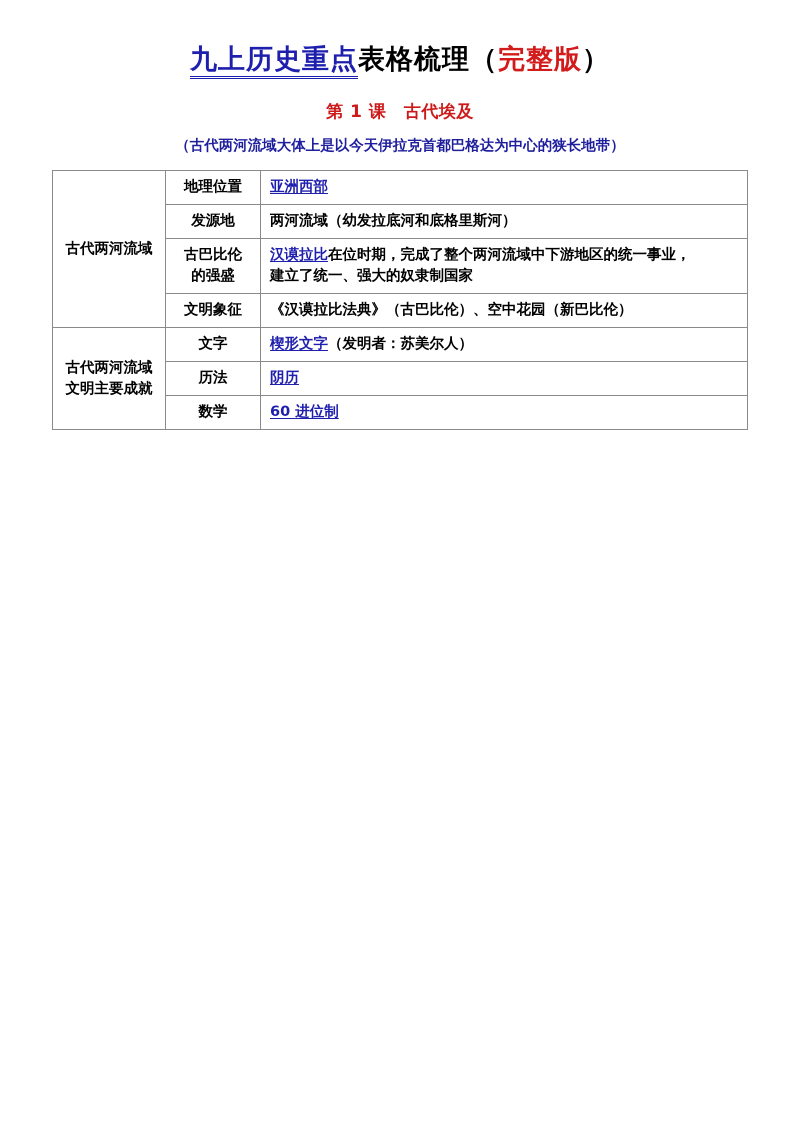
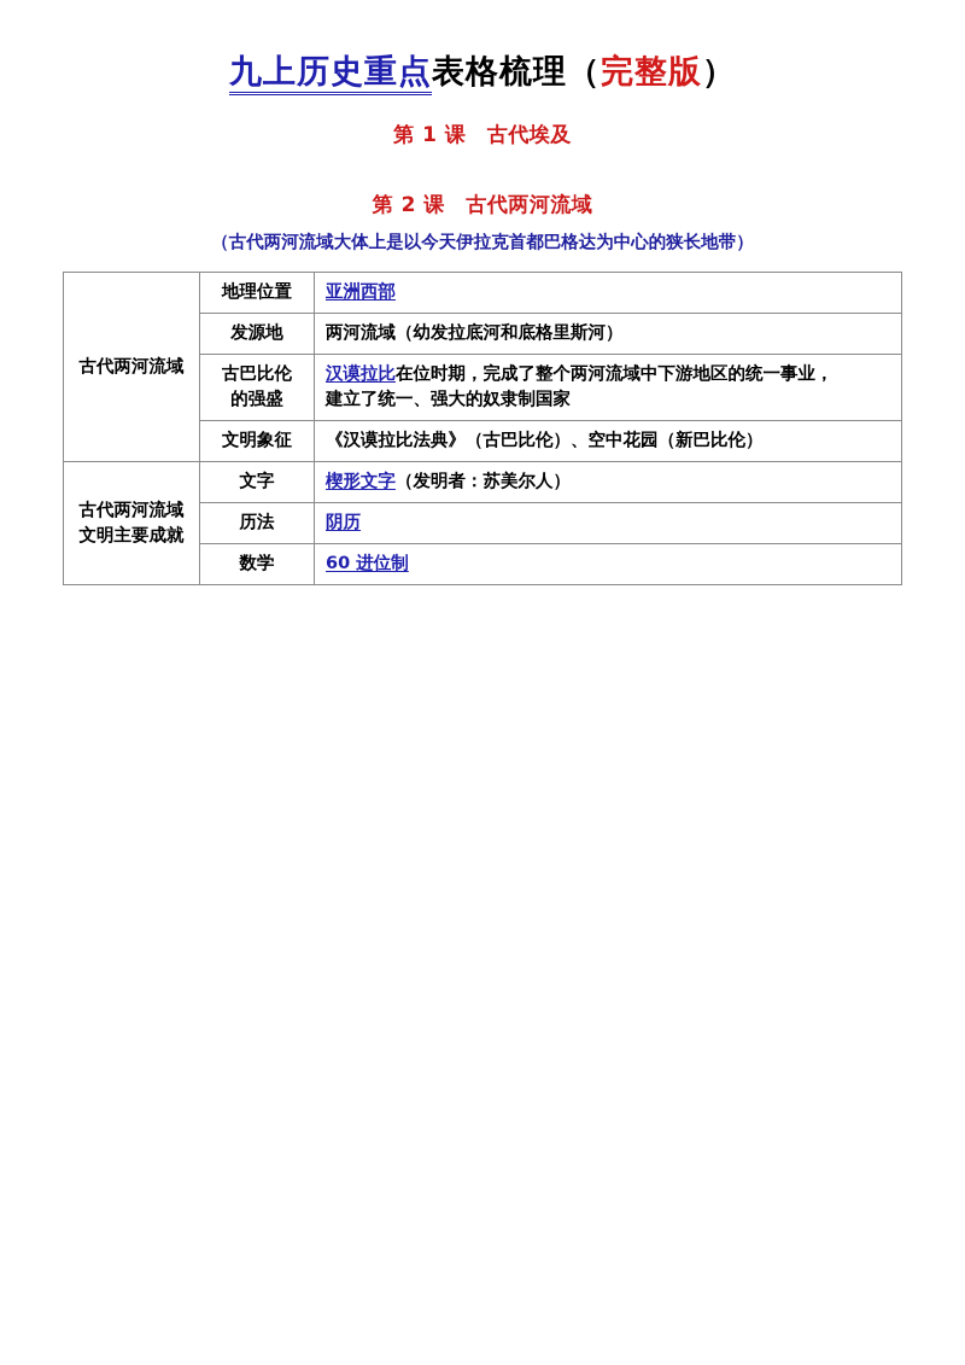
  九上历史重点表格梳理（完整版）
  第 1 课 古代埃及
+ 第 2 课 古代两河流域
  （古代两河流域大体上是以今天伊拉克首都巴格达为中心的狭长地带）
  古代两河流域	地理位置	亚洲西部
  发源地	两河流域（幼发拉底河和底格里斯河）
  古巴比伦 的强盛	汉谟拉比在位时期，完成了整个两河流域中下游地区的统一事业， 建立了统一、强大的奴隶制国家
  文明象征	《汉谟拉比法典》（古巴比伦）、空中花园（新巴比伦）
  古代两河流域 文明主要成就	文字	楔形文字（发明者：苏美尔人）
  历法	阴历
  数学	60 进位制
